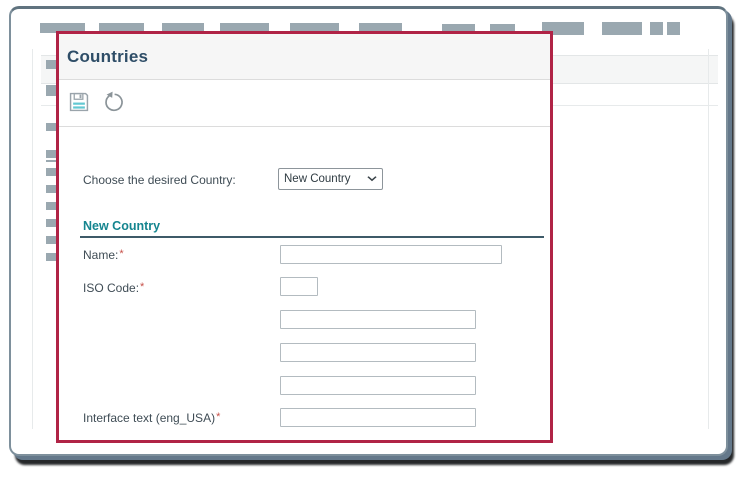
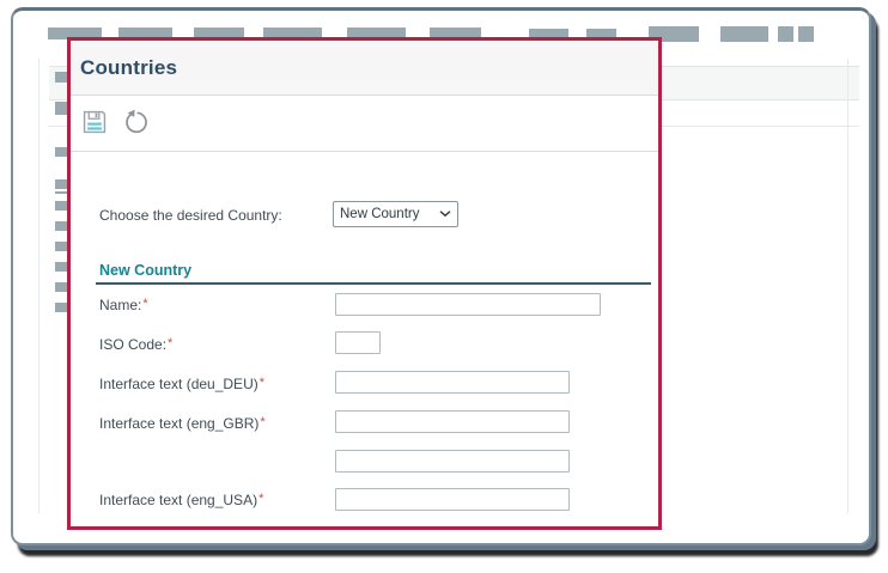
  Countries
  Choose the desired Country:
  New Country
  New Country
  Name:*
  ISO Code:*
+ Interface text (deu_DEU)*
+ Interface text (eng_GBR)*
  Interface text (eng_USA)*
